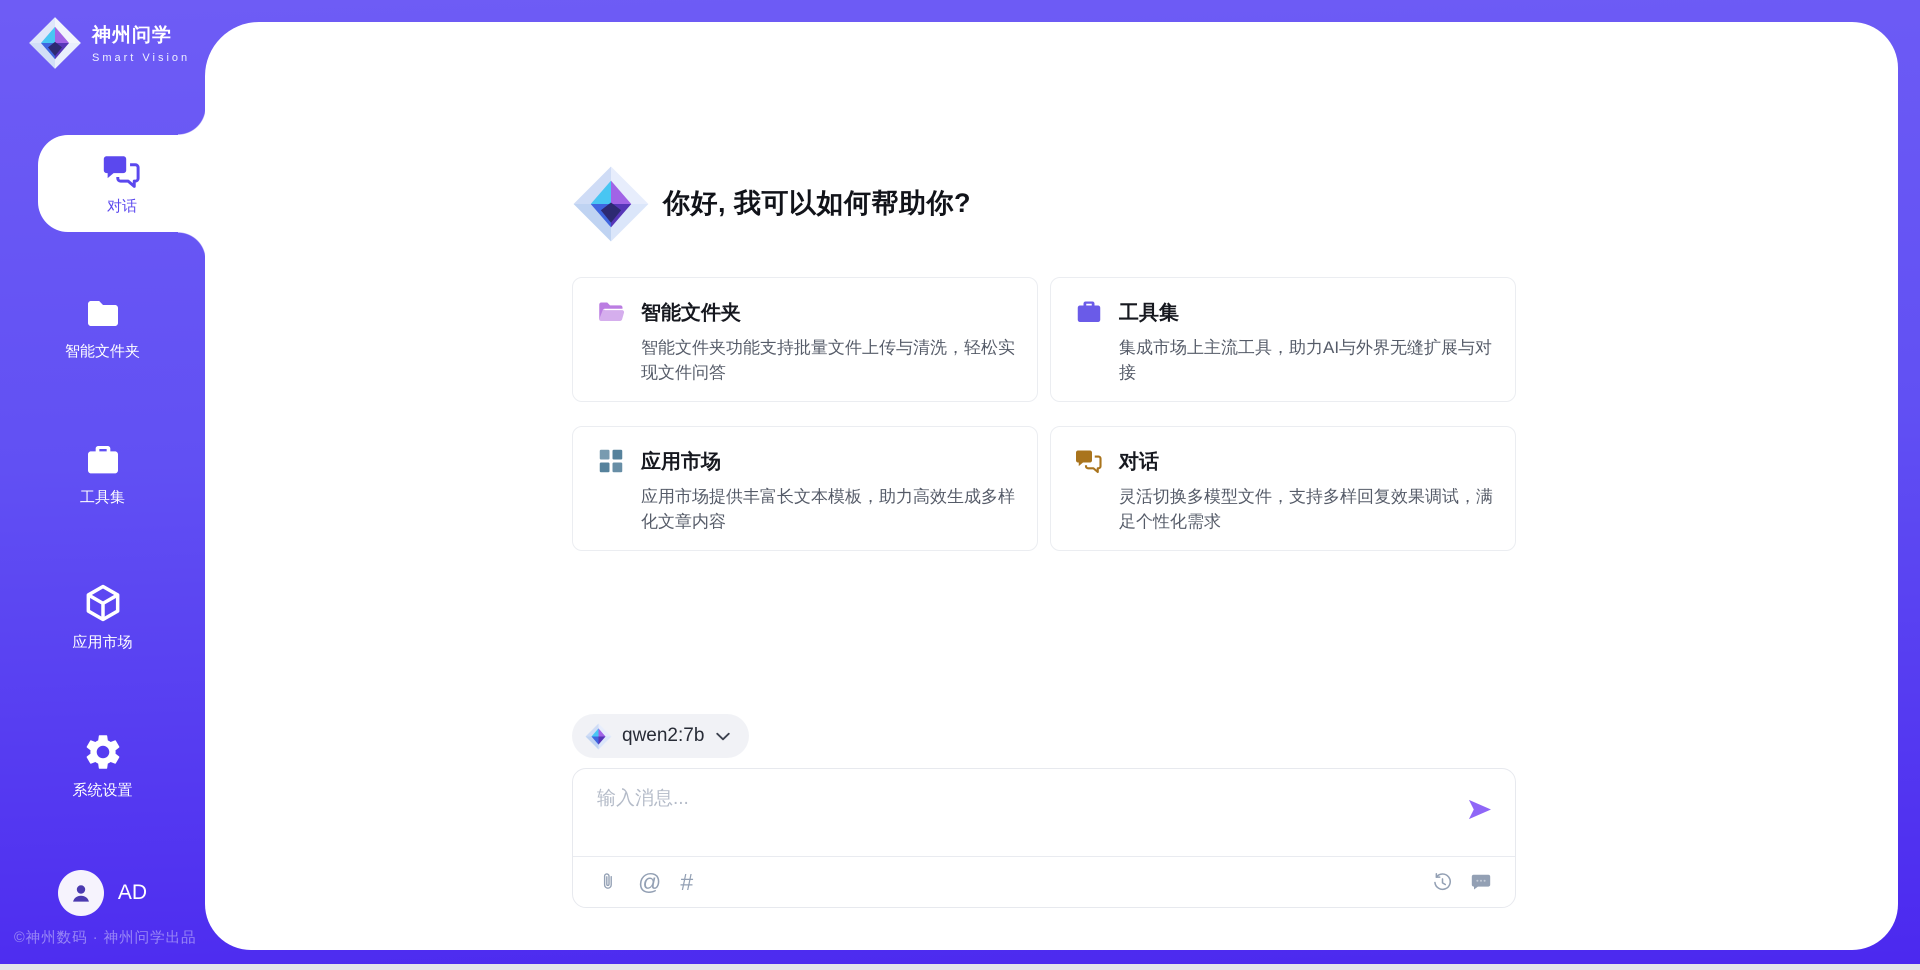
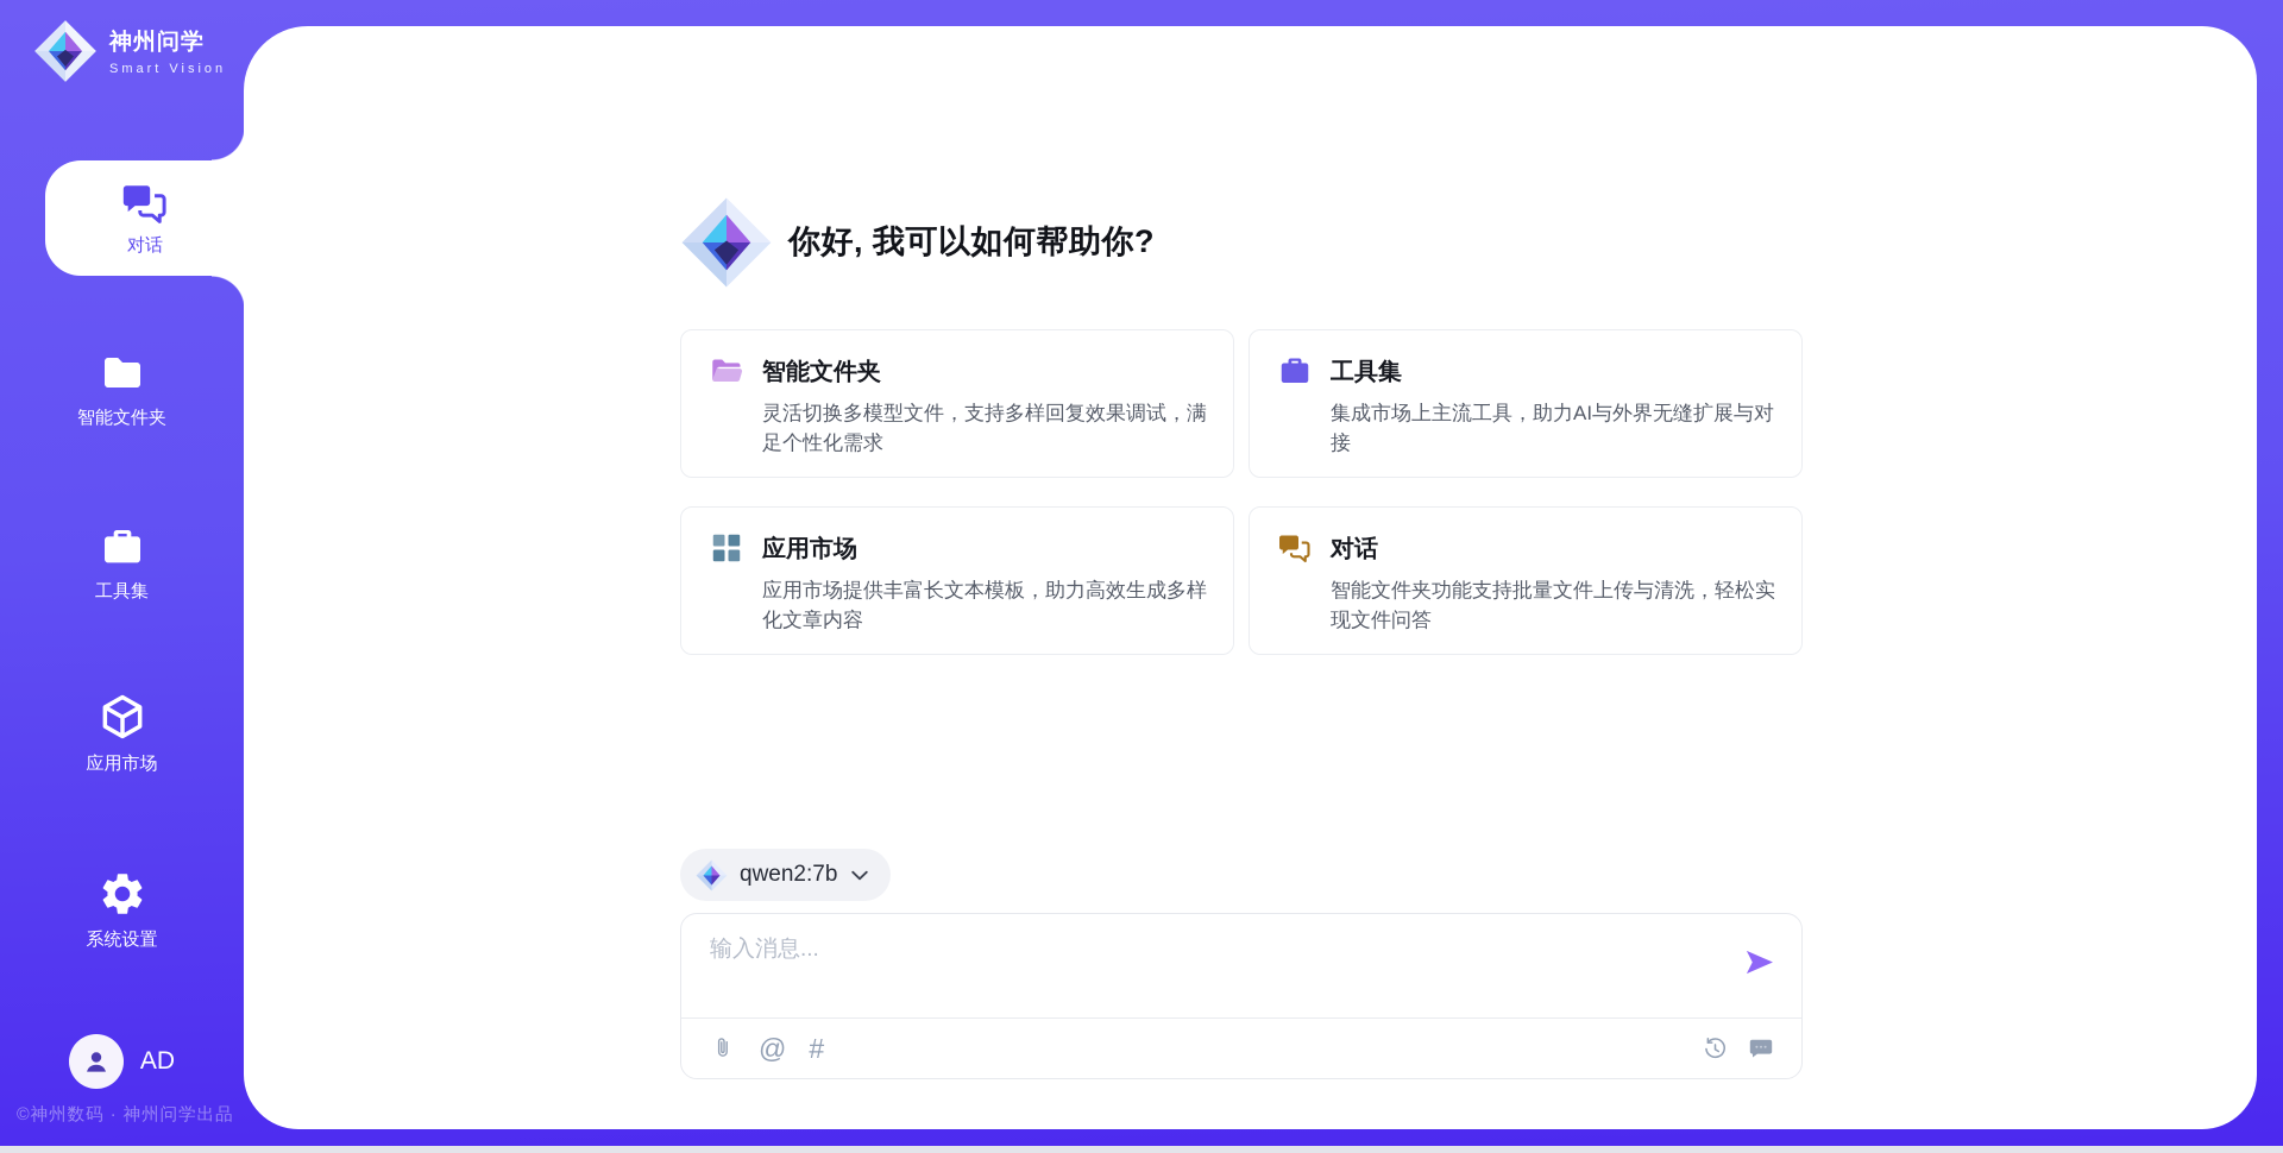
  你好, 我可以如何帮助你?
  智能文件夹
- 智能文件夹功能支持批量文件上传与清洗，轻松实现文件问答
+ 灵活切换多模型文件，支持多样回复效果调试，满足个性化需求
  工具集
  集成市场上主流工具，助力AI与外界无缝扩展与对接
  应用市场
  应用市场提供丰富长文本模板，助力高效生成多样化文章内容
  对话
- 灵活切换多模型文件，支持多样回复效果调试，满足个性化需求
+ 智能文件夹功能支持批量文件上传与清洗，轻松实现文件问答
  qwen2:7b
  输入消息...
  @
  #
  神州问学
  Smart Vision
  对话
  智能文件夹
  工具集
  应用市场
  系统设置
  AD
  ©神州数码 · 神州问学出品
